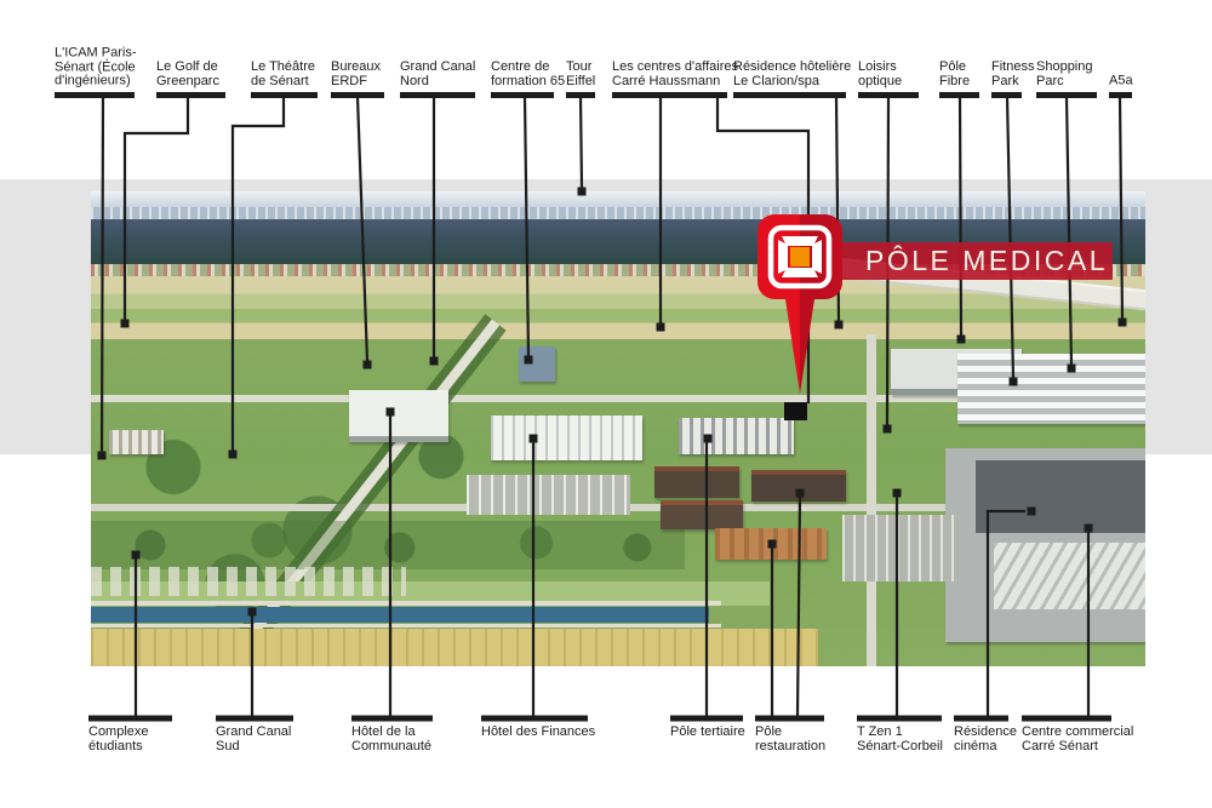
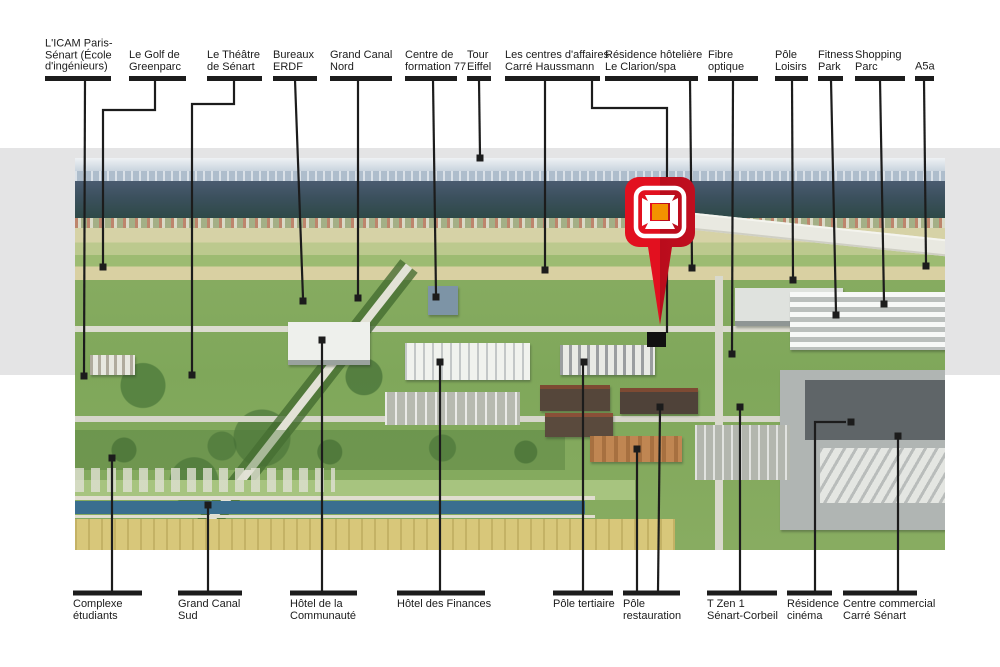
- PÔLE MEDICAL
  L'ICAM Paris-
  Sénart (École
  d'ingénieurs)
  Le Golf de
  Greenparc
  Le Théâtre
  de Sénart
  Bureaux
  ERDF
  Grand Canal
  Nord
  Centre de
- formation 65
+ formation 77
  Tour
  Eiffel
  Les centres d'affaires
  Carré Haussmann
  Résidence hôtelière
  Le Clarion/spa
- Loisirs
+ Fibre
  optique
  Pôle
- Fibre
+ Loisirs
  Fitness
  Park
  Shopping
  Parc
  A5a
  Complexe
  étudiants
  Grand Canal
  Sud
  Hôtel de la
  Communauté
  Hôtel des Finances
  Pôle tertiaire
  Pôle
  restauration
  T Zen 1
  Sénart-Corbeil
  Résidence
  cinéma
  Centre commercial
  Carré Sénart
